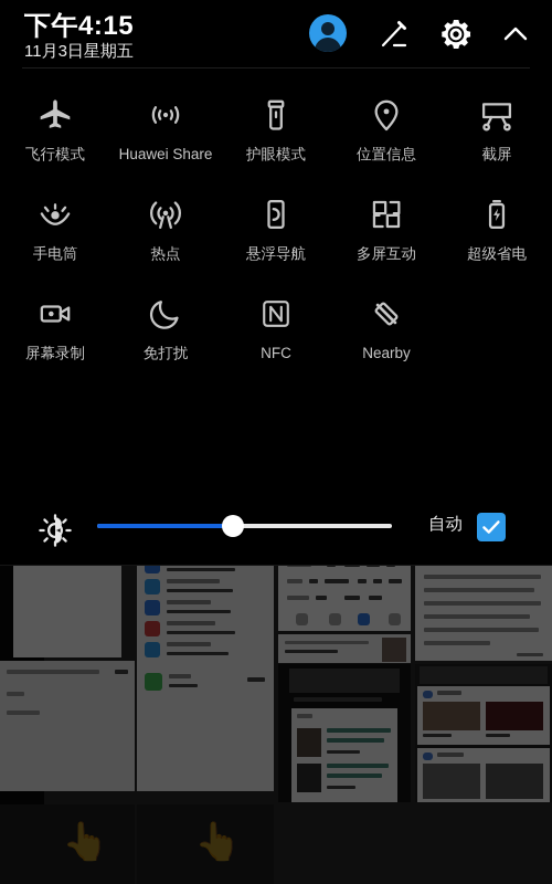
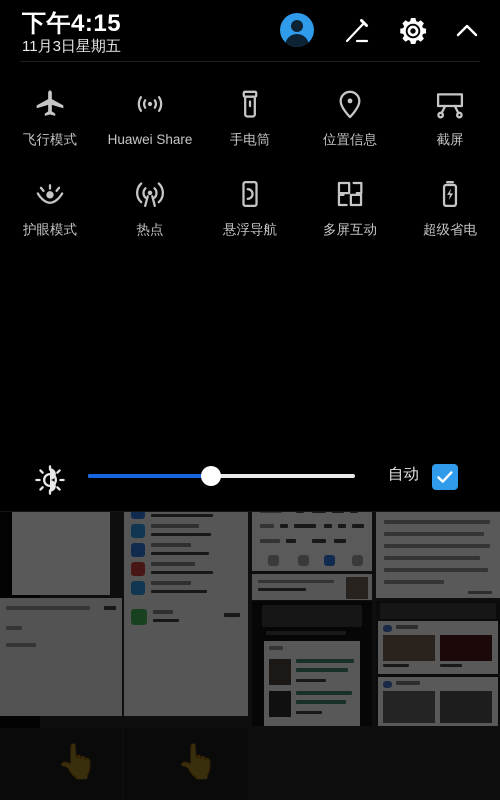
  👆
  👆
  下午4:15
  11月3日星期五
  飞行模式
  Huawei Share
- 护眼模式
+ 手电筒
  位置信息
  截屏
- 手电筒
+ 护眼模式
  热点
  悬浮导航
  多屏互动
  超级省电
- 屏幕录制
- 免打扰
- NFC
- Nearby
  自动
